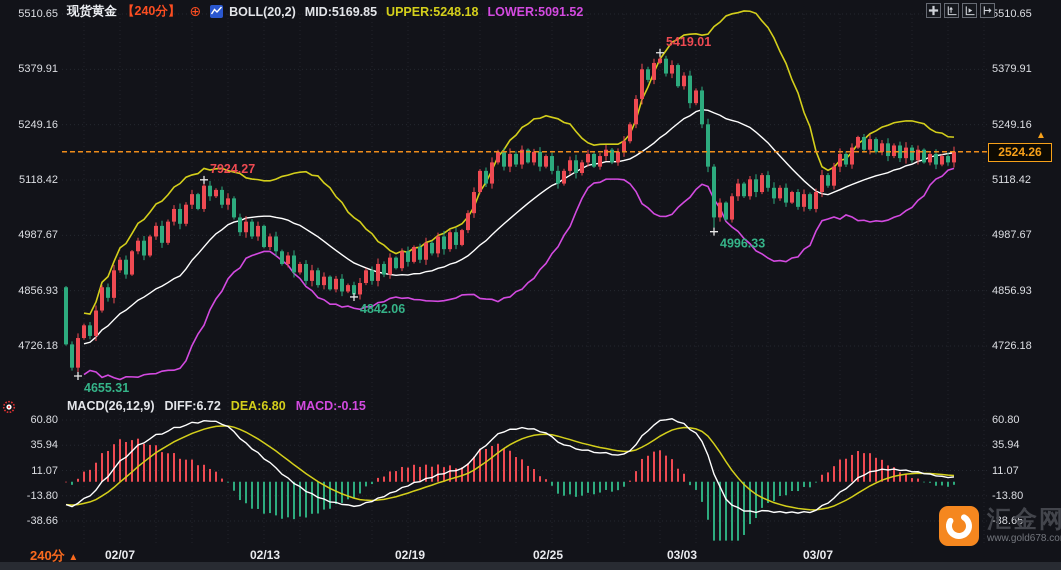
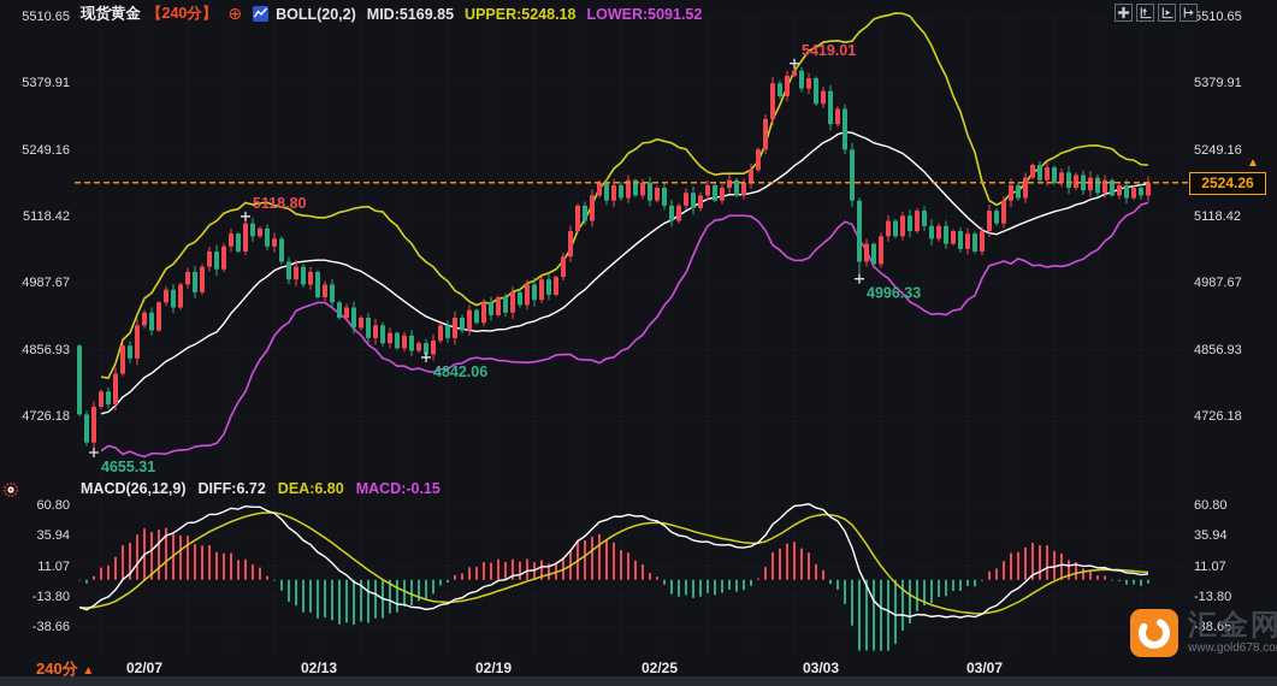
  4655.31
- 7924.27
+ 5118.80
  4842.06
  5419.01
  4996.33
  现货黄金
  【240分】
  ⊕
  BOLL(20,2)
  MID:5169.85
  UPPER:5248.18
  LOWER:5091.52
  MACD(26,12,9)
  DIFF:6.72
  DEA:6.80
  MACD:-0.15
  ▲
  2524.26
  240分 ▲
  汇金网
  www.gold678.co
  5510.65
  5510.65
  5379.91
  5379.91
  5249.16
  5249.16
  5118.42
  5118.42
  4987.67
  4987.67
  4856.93
  4856.93
  4726.18
  4726.18
  60.80
  60.80
  35.94
  35.94
  11.07
  11.07
  -13.80
  -13.80
  -38.66
  -38.66
  02/07
  02/13
  02/19
  02/25
  03/03
  03/07
